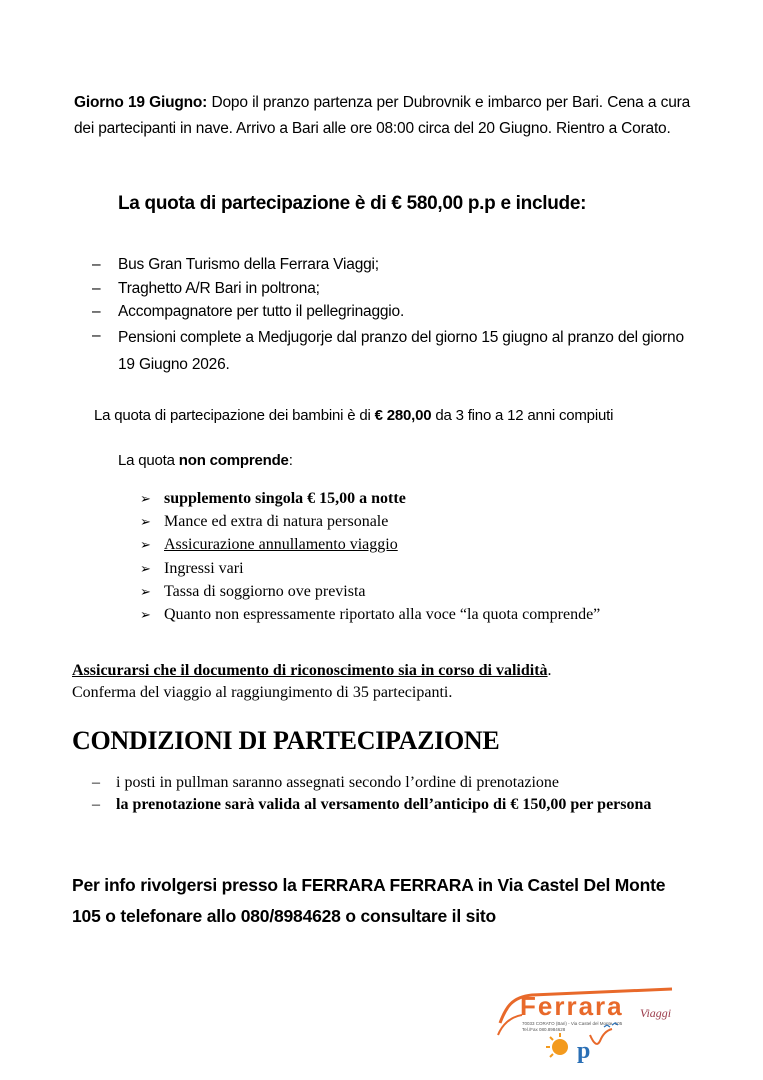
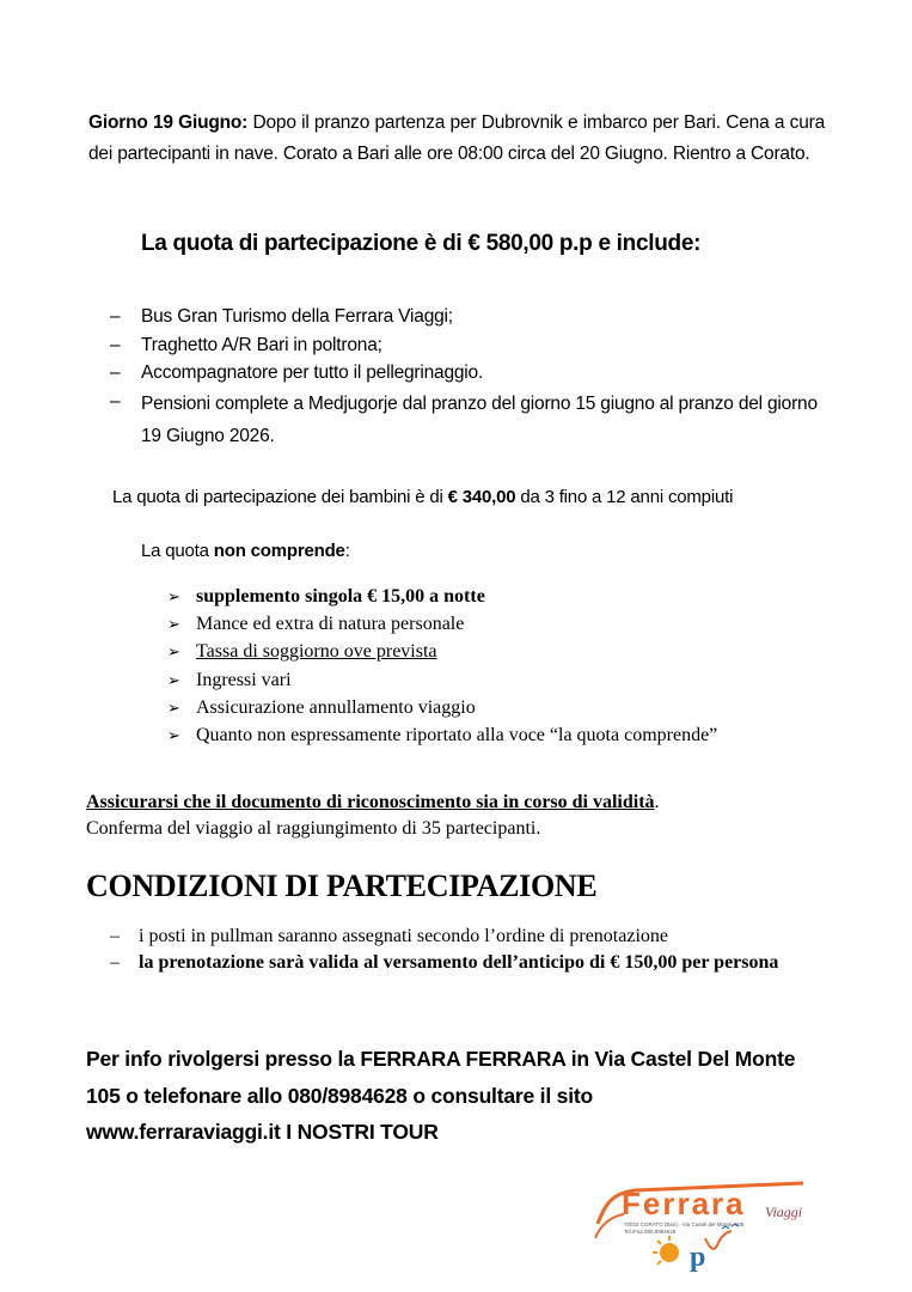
- Giorno 19 Giugno: Dopo il pranzo partenza per Dubrovnik e imbarco per Bari. Cena a cura dei partecipanti in nave. Arrivo a Bari alle ore 08:00 circa del 20 Giugno. Rientro a Corato.
+ Giorno 19 Giugno: Dopo il pranzo partenza per Dubrovnik e imbarco per Bari. Cena a cura dei partecipanti in nave. Corato a Bari alle ore 08:00 circa del 20 Giugno. Rientro a Corato.
  La quota di partecipazione è di € 580,00 p.p e include:
  –
  Bus Gran Turismo della Ferrara Viaggi;
  –
  Traghetto A/R Bari in poltrona;
  –
  Accompagnatore per tutto il pellegrinaggio.
  –
  Pensioni complete a Medjugorje dal pranzo del giorno 15 giugno al pranzo del giorno 19 Giugno 2026.
- La quota di partecipazione dei bambini è di € 280,00 da 3 fino a 12 anni compiuti
+ La quota di partecipazione dei bambini è di € 340,00 da 3 fino a 12 anni compiuti
  La quota non comprende:
  ➢
  supplemento singola € 15,00 a notte
  ➢
  Mance ed extra di natura personale
  ➢
- Assicurazione annullamento viaggio
+ Tassa di soggiorno ove prevista
  ➢
  Ingressi vari
  ➢
- Tassa di soggiorno ove prevista
+ Assicurazione annullamento viaggio
  ➢
  Quanto non espressamente riportato alla voce “la quota comprende”
  Assicurarsi che il documento di riconoscimento sia in corso di validità.
  Conferma del viaggio al raggiungimento di 35 partecipanti.
  CONDIZIONI DI PARTECIPAZIONE
  –
  i posti in pullman saranno assegnati secondo l’ordine di prenotazione
  –
  la prenotazione sarà valida al versamento dell’anticipo di € 150,00 per persona
  Per info rivolgersi presso la FERRARA FERRARA in Via Castel Del Monte
  105 o telefonare allo 080/8984628 o consultare il sito
+ www.ferraraviaggi.it I NOSTRI TOUR
  Ferrara
  Viaggi
  p
